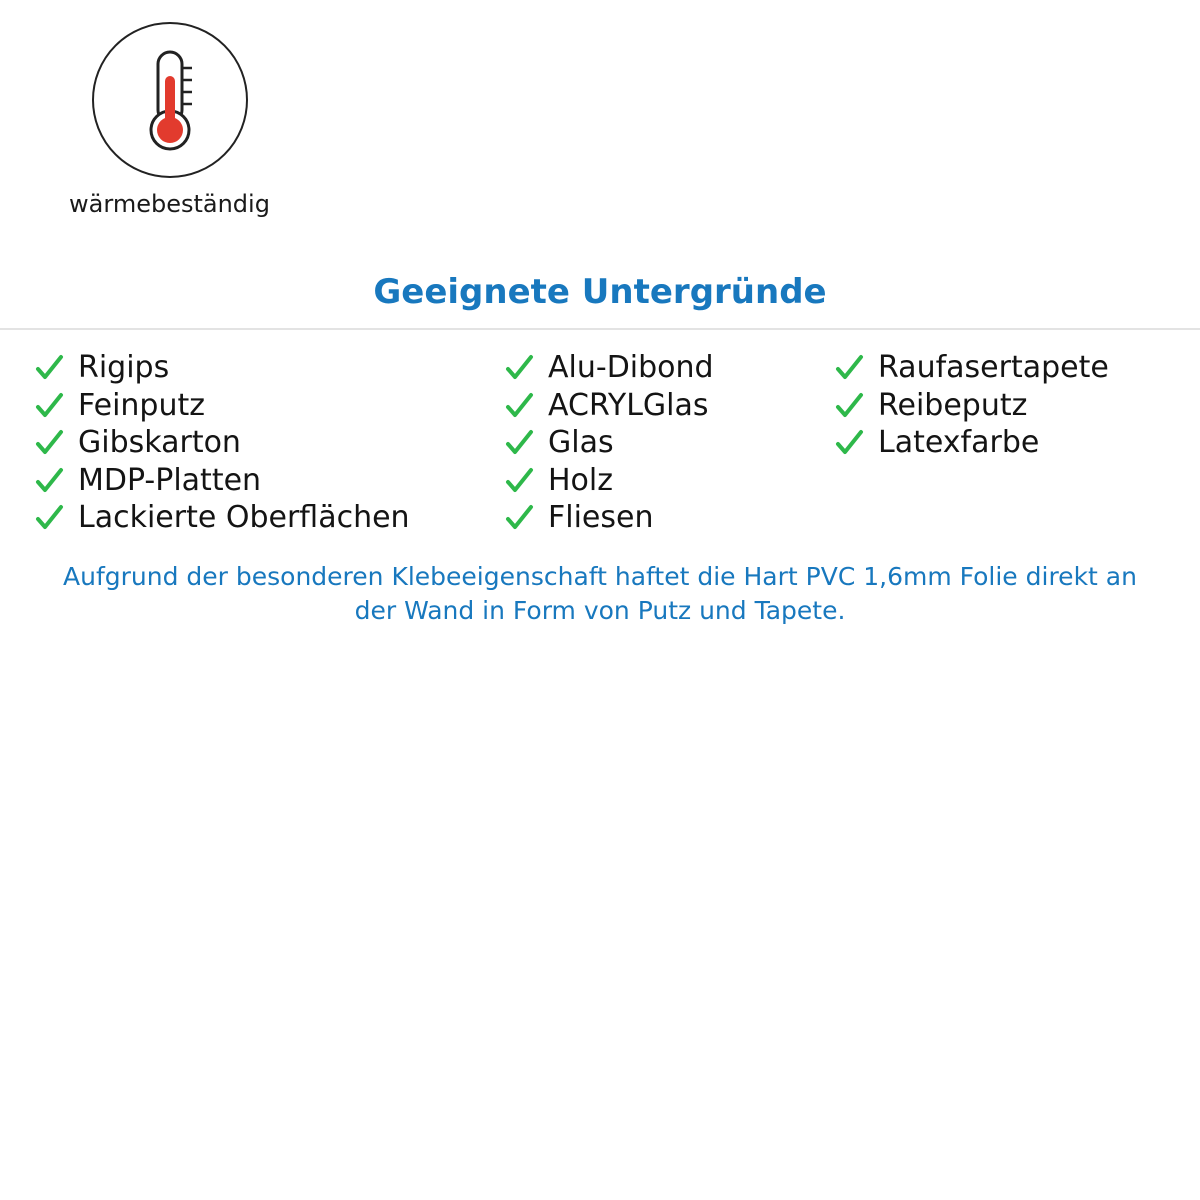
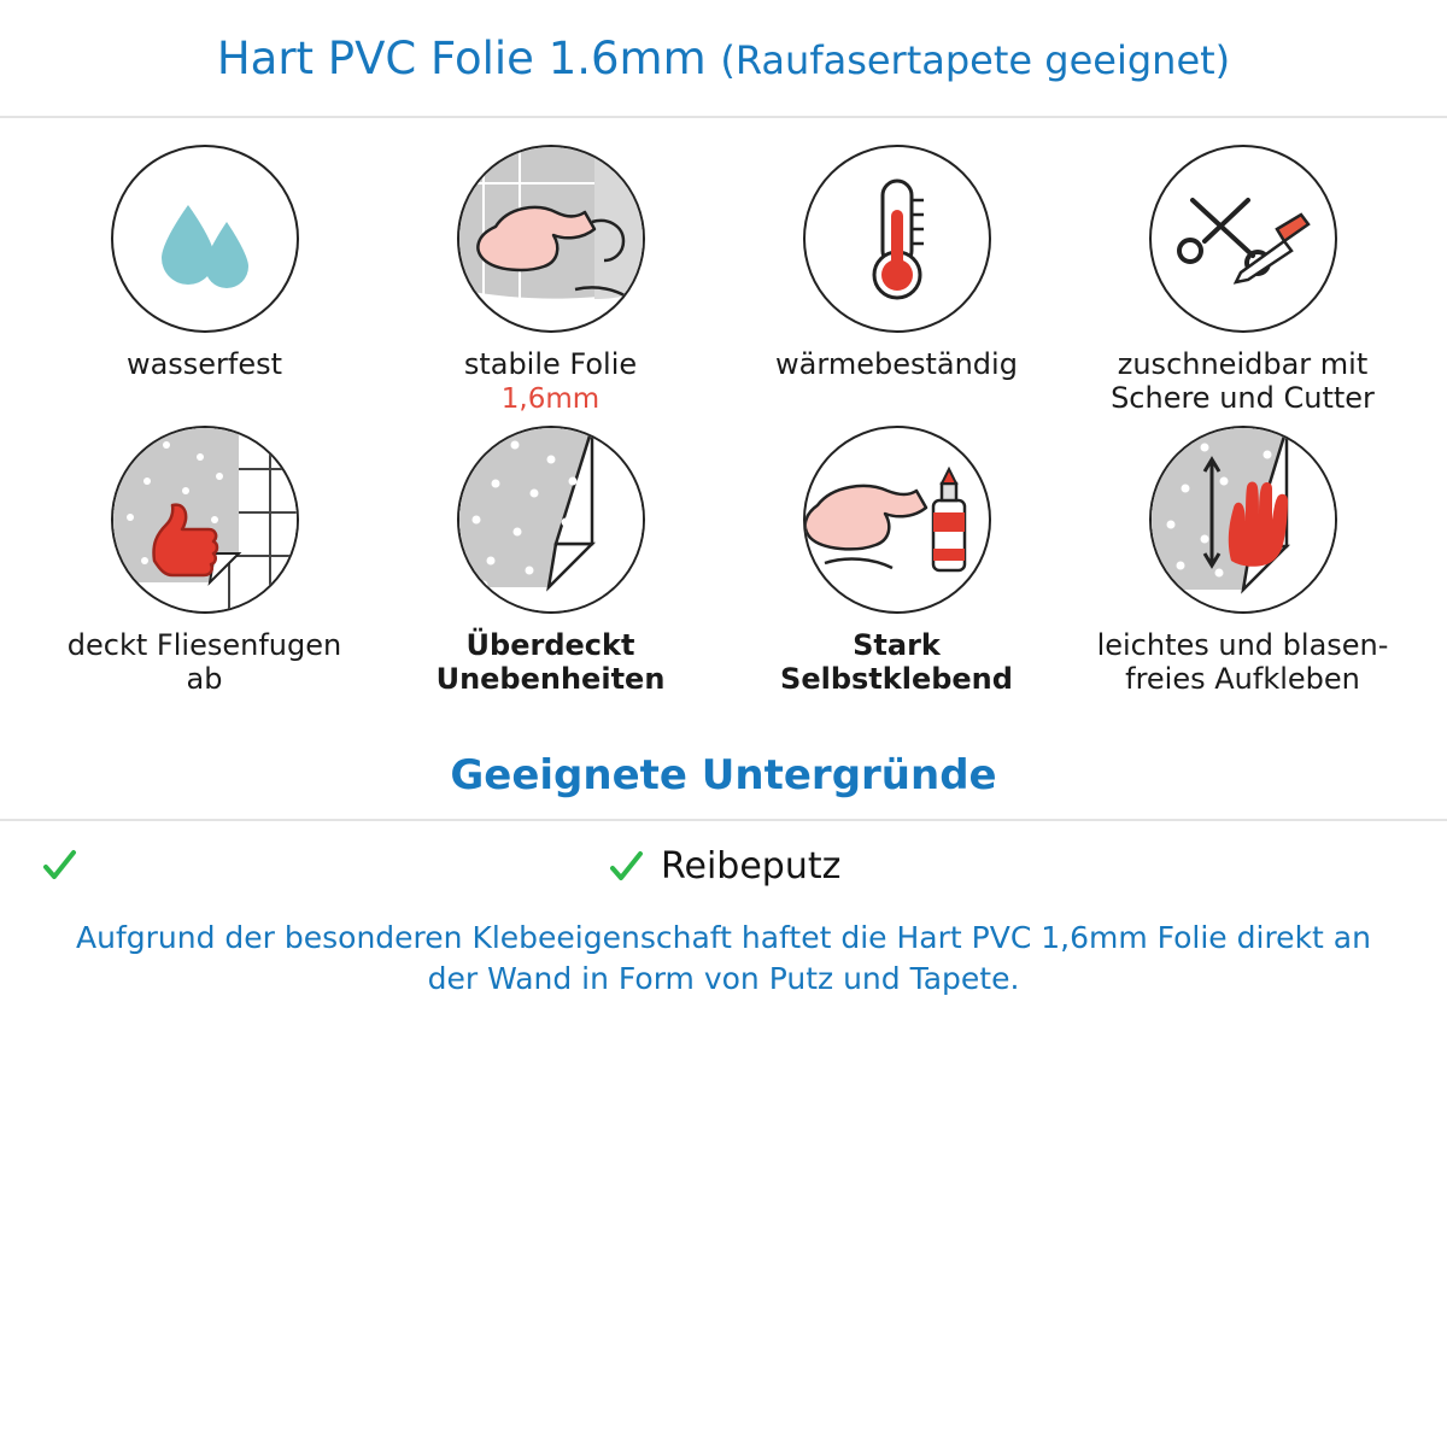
+ Hart PVC Folie 1.6mm (Raufasertapete geeignet)
+ wasserfest
+ stabile Folie
+ 1,6mm
  wärmebeständig
+ zuschneidbar mit Schere und Cutter
+ deckt Fliesenfugen ab
+ Überdeckt Unebenheiten
+ Stark Selbstklebend
+ leichtes und blasen- freies Aufkleben
  Geeignete Untergründe
- Rigips
- Feinputz
- Gibskarton
- MDP-Platten
- Lackierte Oberflächen
- Alu-Dibond
- ACRYLGlas
- Glas
- Holz
- Fliesen
- Raufasertapete
  Reibeputz
- Latexfarbe
  Aufgrund der besonderen Klebeeigenschaft haftet die Hart PVC 1,6mm Folie direkt an der Wand in Form von Putz und Tapete.
